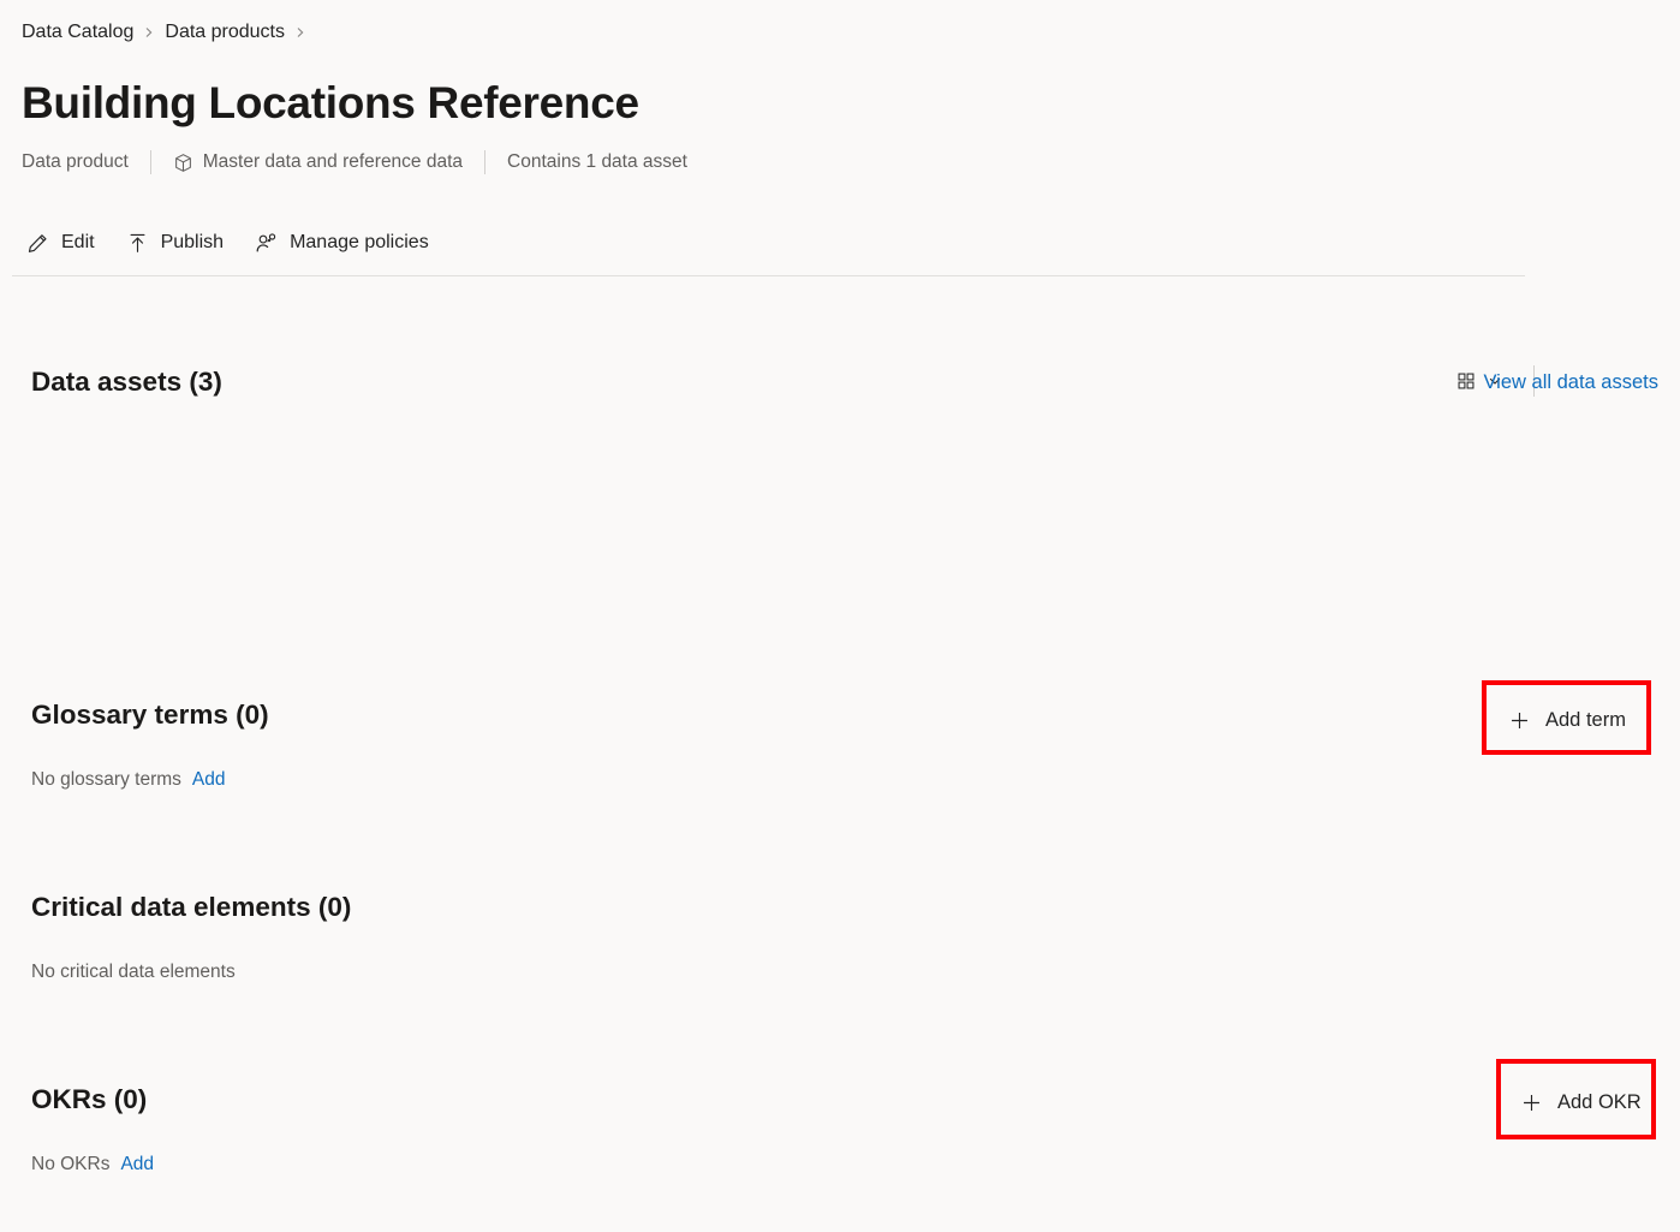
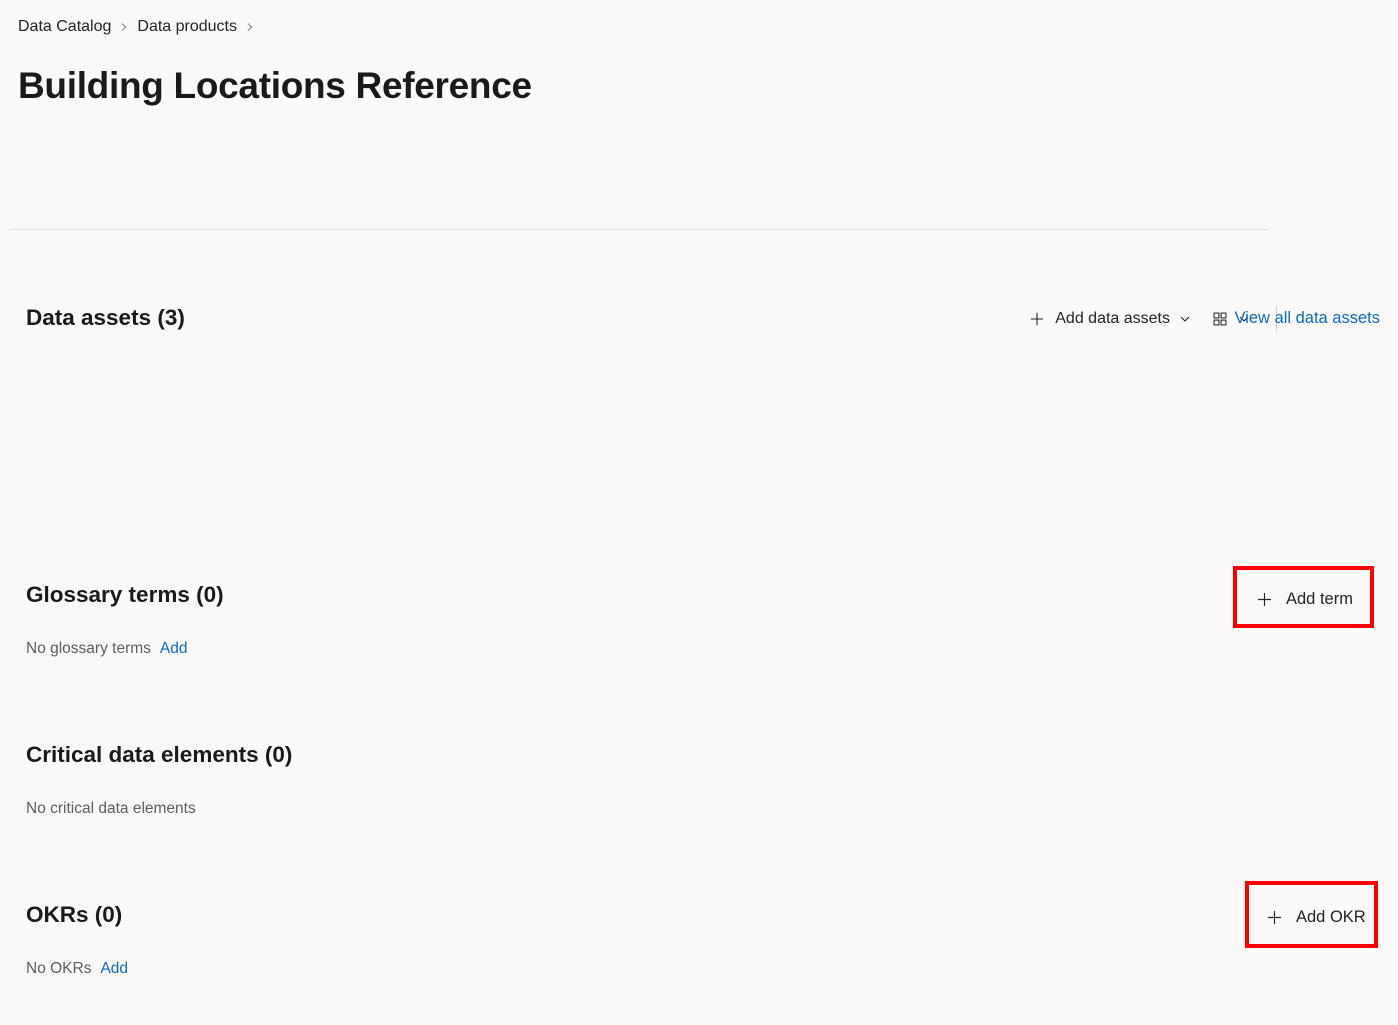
  Data Catalog
  Data products
  Building Locations Reference
- Data product
- Master data and reference data
- Contains 1 data asset
- Edit
- Publish
- Manage policies
  Data assets (3)
+ Add data assets
  View all data assets
  Glossary terms (0)
  No glossary terms
  Add
  Add term
  Critical data elements (0)
  No critical data elements
  OKRs (0)
  No OKRs
  Add
  Add OKR
